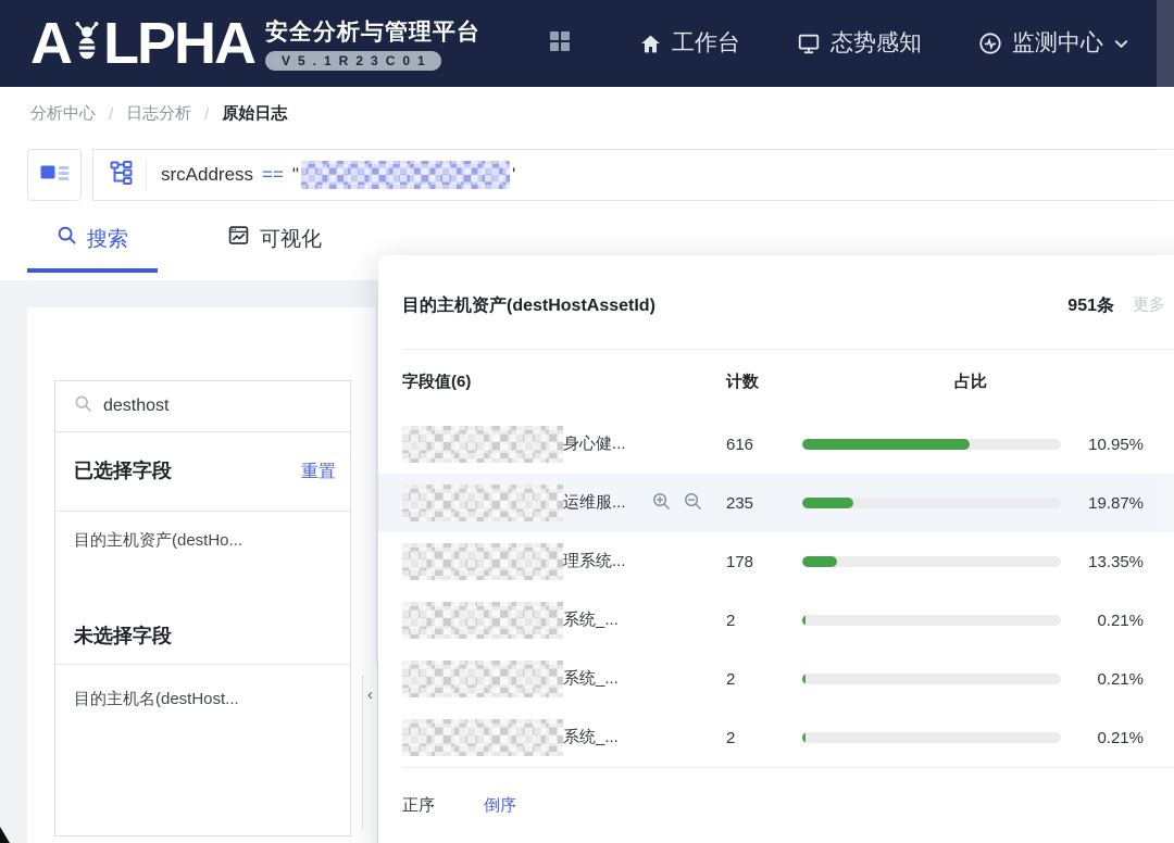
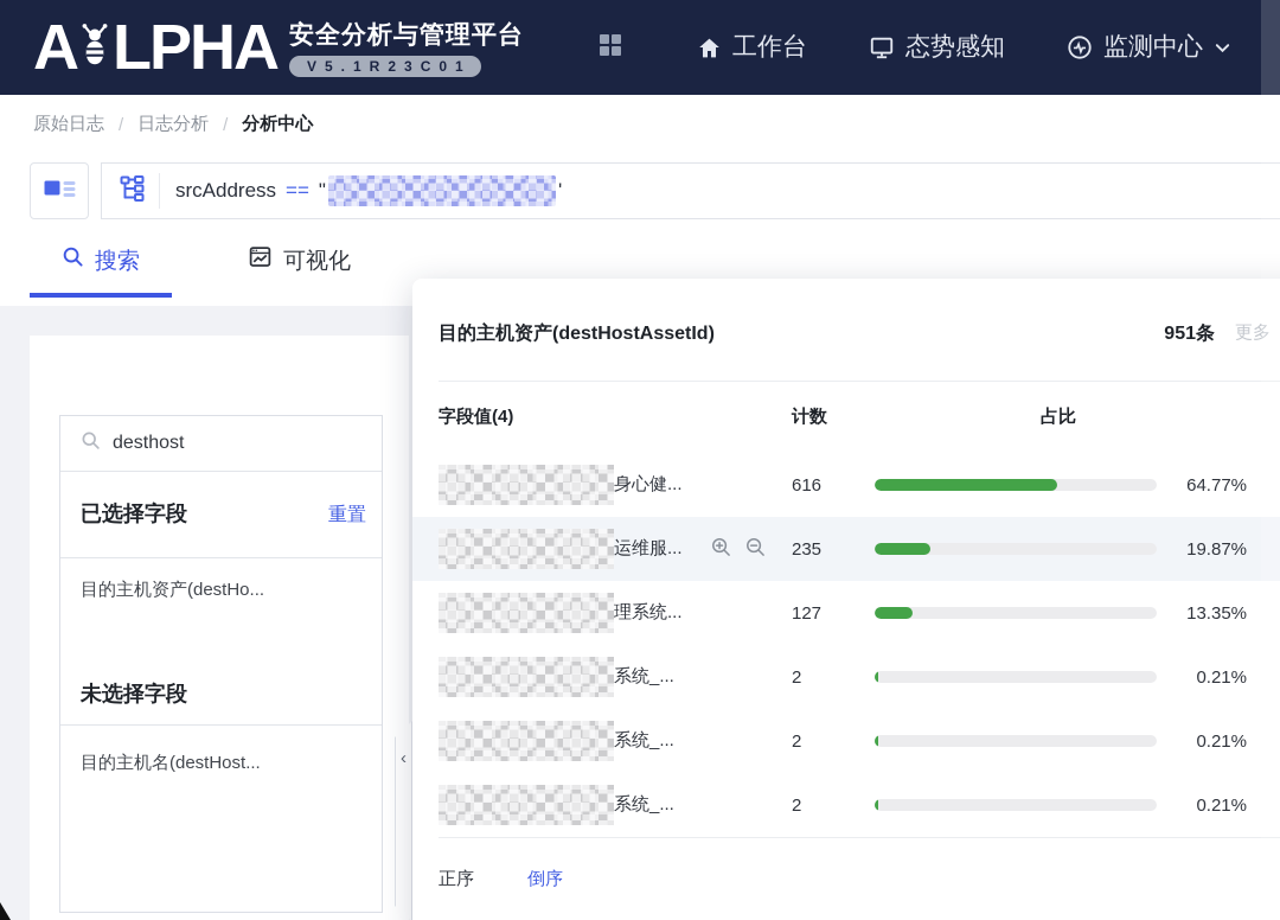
  A
  LPHA
  安全分析与管理平台
  V5.1R23C01
  工作台
  态势感知
  监测中心
- 分析中心
+ 原始日志
  /
  日志分析
  /
- 原始日志
+ 分析中心
  srcAddress
  ==
  "
  '
  搜索
  可视化
  desthost
  已选择字段
  重置
  目的主机资产(destHo...
  未选择字段
  目的主机名(destHost...
  ‹
  目的主机资产(destHostAssetId)
  951条
  更多
- 字段值(6)
+ 字段值(4)
  计数
  占比
  身心健...
  616
- 10.95%
+ 64.77%
  运维服...
  235
  19.87%
  理系统...
- 178
+ 127
  13.35%
  系统_...
  2
  0.21%
  系统_...
  2
  0.21%
  系统_...
  2
  0.21%
  正序
  倒序
